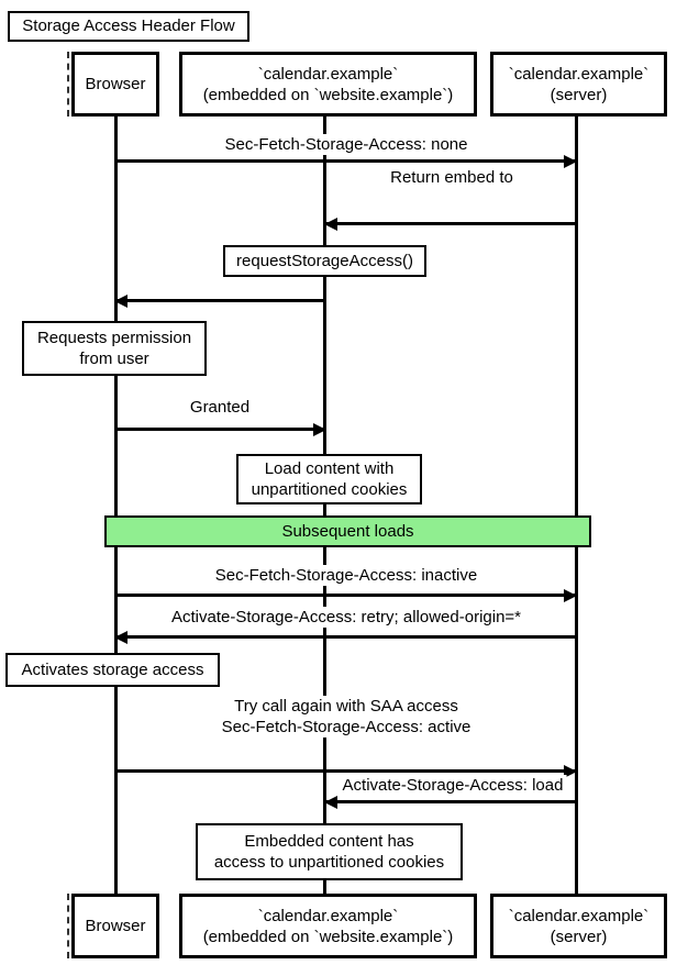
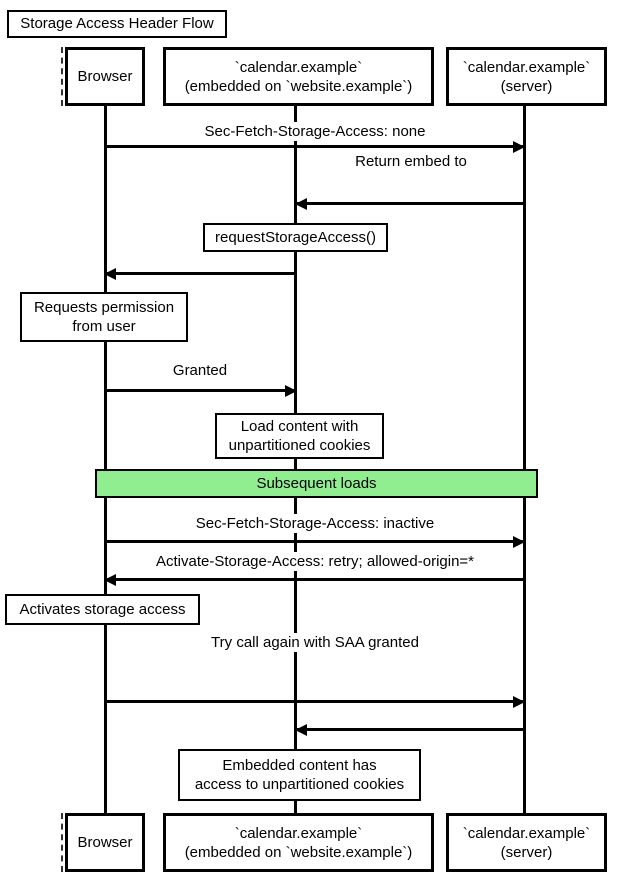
  Storage Access Header Flow
  Browser
  `calendar.example`
  (embedded on `website.example`)
  `calendar.example`
  (server)
  Sec-Fetch-Storage-Access: none
  Return embed to
  requestStorageAccess()
  Requests permission
  from user
  Granted
  Load content with
  unpartitioned cookies
  Subsequent loads
  Sec-Fetch-Storage-Access: inactive
  Activate-Storage-Access: retry; allowed-origin=*
  Activates storage access
- Try call again with SAA access
+ Try call again with SAA granted
- Sec-Fetch-Storage-Access: active
- Activate-Storage-Access: load
  Embedded content has
  access to unpartitioned cookies
  Browser
  `calendar.example`
  (embedded on `website.example`)
  `calendar.example`
  (server)
